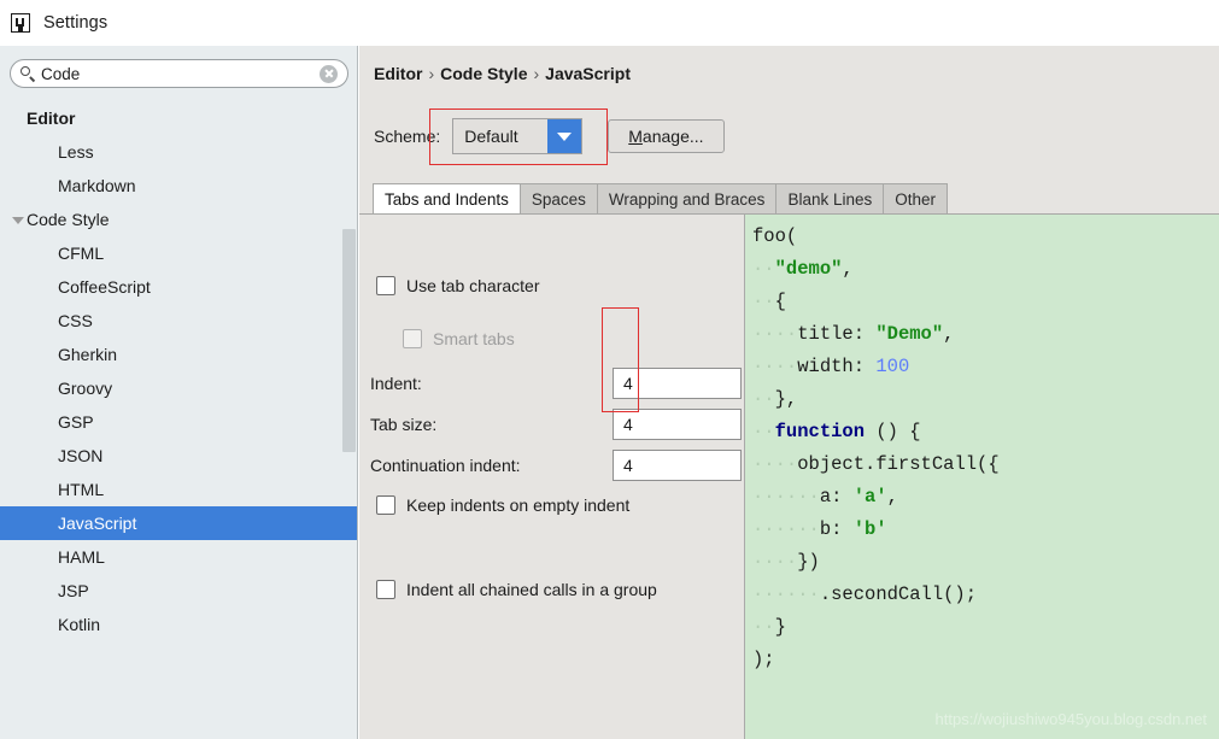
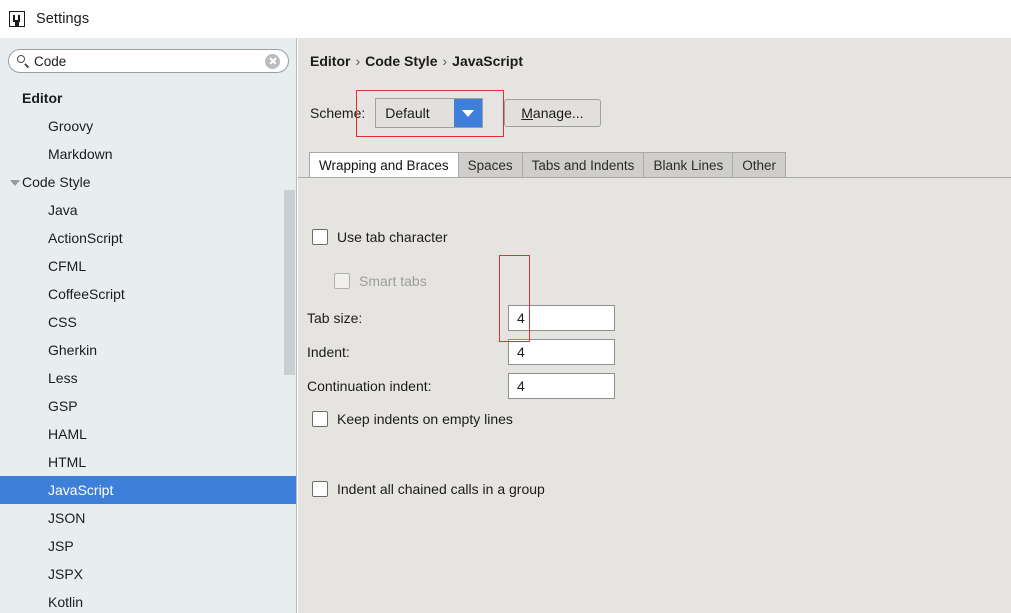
  Settings
  Code
  Editor
- Less
+ Groovy
  Markdown
  Code Style
+ Java
+ ActionScript
  CFML
  CoffeeScript
  CSS
  Gherkin
- Groovy
+ Less
  GSP
- JSON
+ HAML
  HTML
  JavaScript
- HAML
+ JSON
  JSP
+ JSPX
  Kotlin
  Editor › Code Style › JavaScript
  Scheme:
  Default
  M
  anage...
- Tabs and Indents
+ Wrapping and Braces
  Spaces
- Wrapping and Braces
+ Tabs and Indents
  Blank Lines
  Other
  Use tab character
  Smart tabs
- Indent:
+ Tab size:
  4
- Tab size:
+ Indent:
  4
  Continuation indent:
  4
- Keep indents on empty indent
+ Keep indents on empty lines
  Indent all chained calls in a group
- foo(
- ··"demo",
- ··{
- ····title: "Demo",
- ····width: 100
- ··},
- ··function () {
- ····object.firstCall({
- ······a: 'a',
- ······b: 'b'
- ····})
- ······.secondCall();
- ··}
- );
